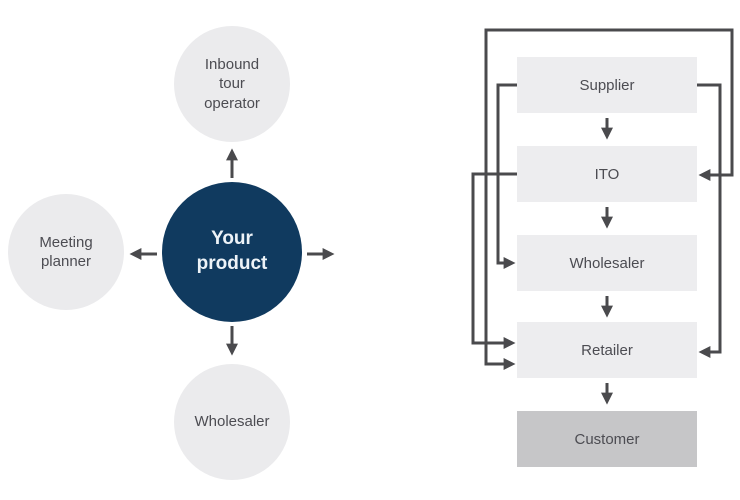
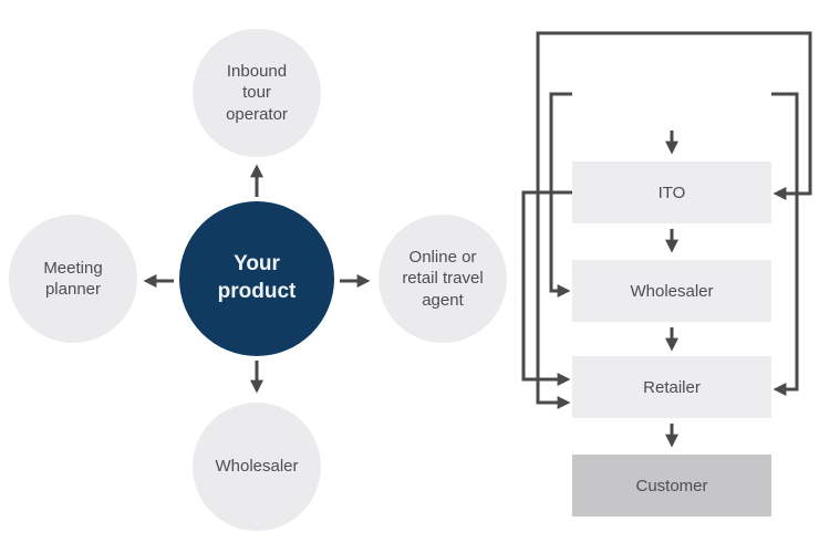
  Inbound
  tour
  operator
  Meeting
  planner
+ Online or
+ retail travel
+ agent
  Wholesaler
  Your
  product
- Supplier
  ITO
  Wholesaler
  Retailer
  Customer
